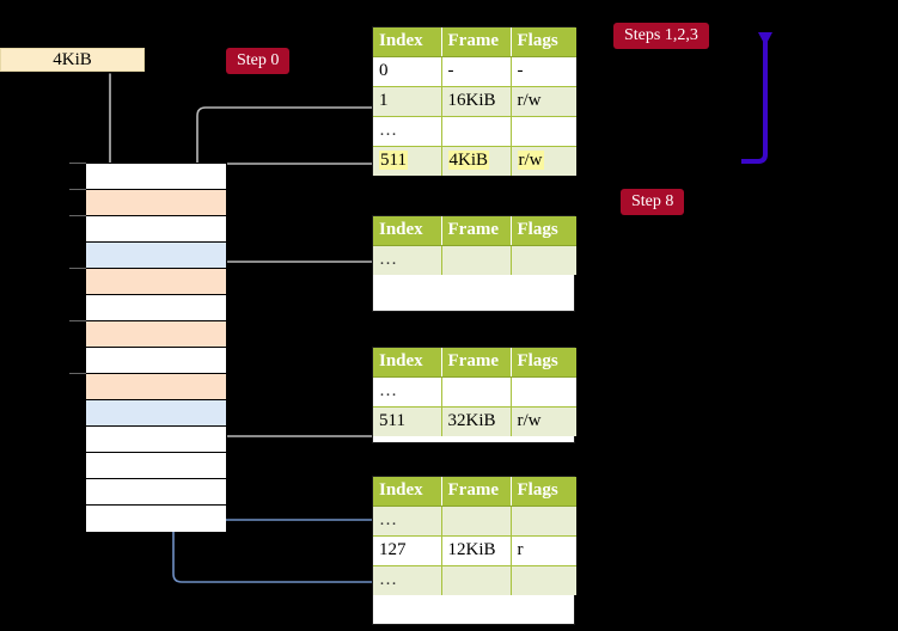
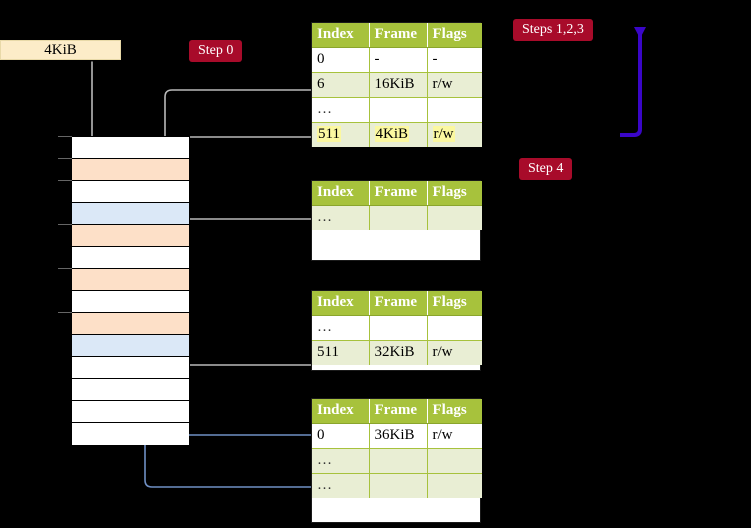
  4KiB
  Step 0
- Step 8
+ Step 4
  Steps 1,2,3
  Index	Frame	Flags
  0	-	-
- 1	16KiB	r/w
+ 6	16KiB	r/w
  …
  511	4KiB	r/w
  Index	Frame	Flags
  …
  Index	Frame	Flags
  …
  511	32KiB	r/w
  Index	Frame	Flags
+ 0	36KiB	r/w
  …
- 127	12KiB	r
  …
